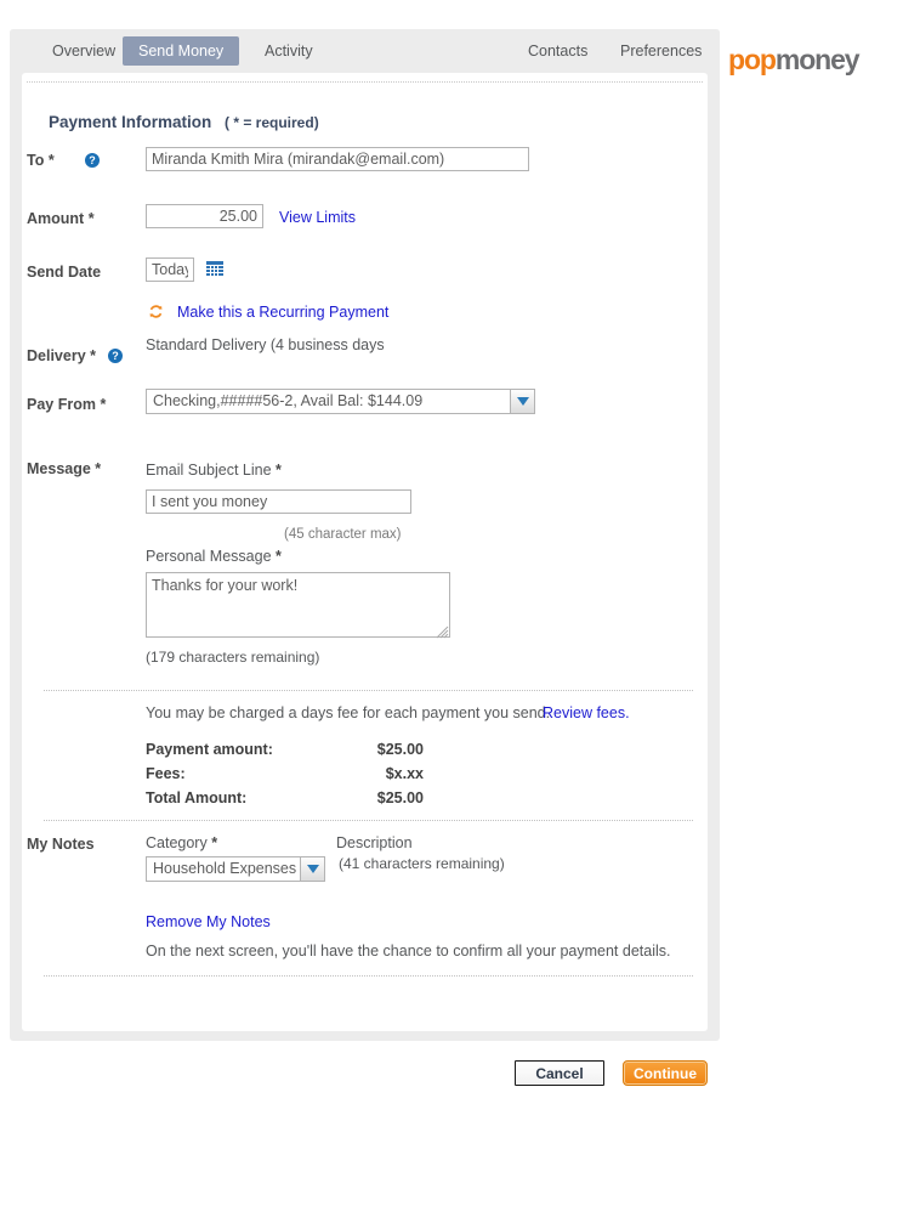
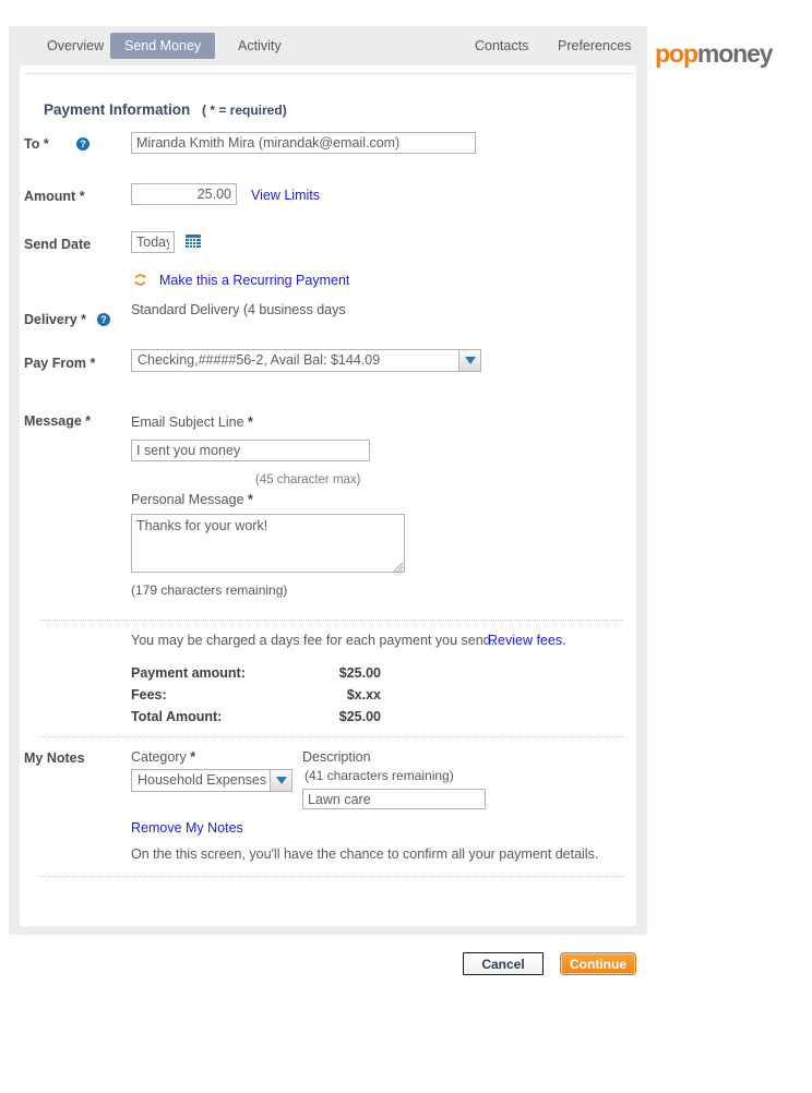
  Overview
  Send Money
  Activity
  Contacts
  Preferences
  popmoney
  Payment Information
  ( * = required)
  To *
  ?
  Miranda Kmith Mira (mirandak@email.com)
  Amount *
  25.00
  View Limits
  Send Date
  Toda
  Make this a Recurring Payment
  Delivery *
  ?
  Standard Delivery (4 business days
  Pay From *
  Checking,#####56-2, Avail Bal: $144.09
  Message *
  Email Subject Line *
  I sent you money
  (45 character max)
  Personal Message *
  Thanks for your work!
  (179 characters remaining)
  You may be charged a days fee for each payment you send.
  Review fees.
  Payment amount:
  $25.00
  Fees:
  $x.xx
  Total Amount:
  $25.00
  My Notes
  Category *
  Household Expenses
  Description
  (41 characters remaining)
+ Lawn care
  Remove My Notes
- On the next screen, you'll have the chance to confirm all your payment details.
+ On the this screen, you'll have the chance to confirm all your payment details.
  Cancel
  Continue
